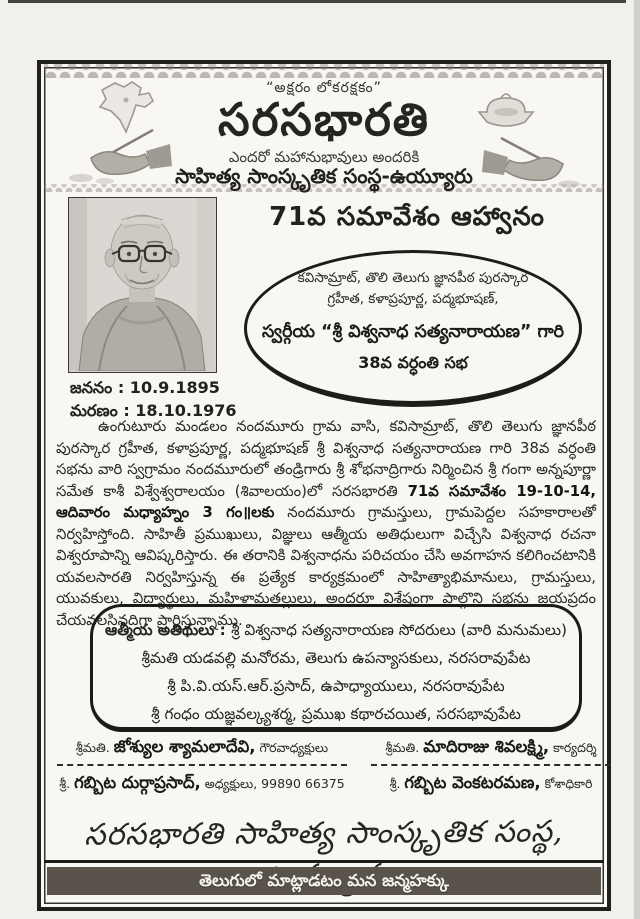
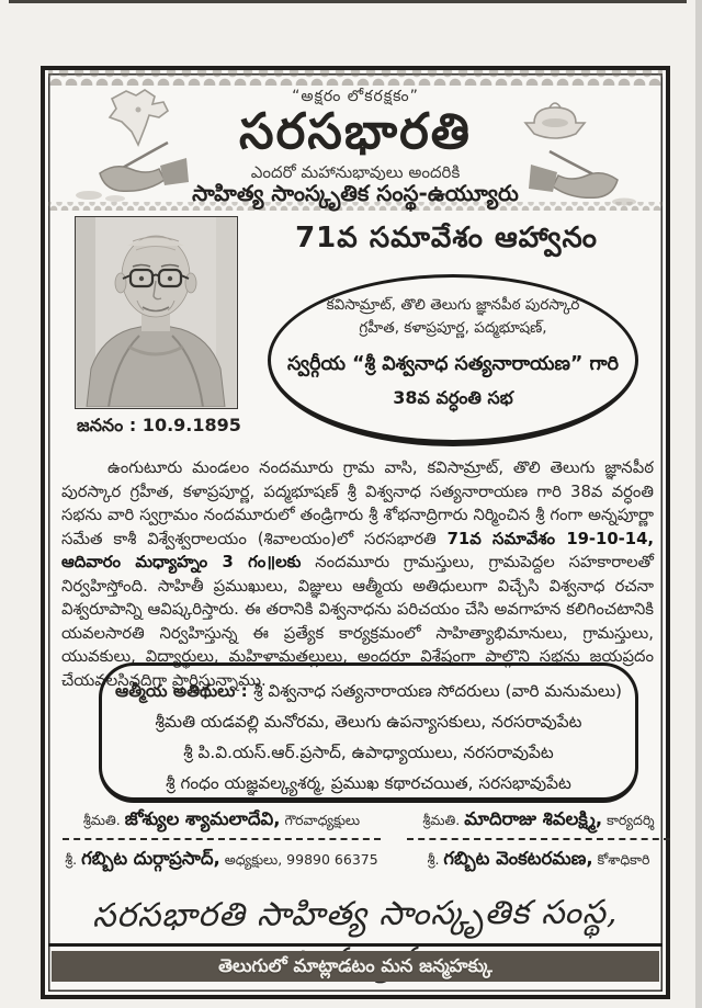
  “అక్షరం లోకరక్షకం”
  సరసభారతి
  ఎందరో మహానుభావులు అందరికి
  సాహిత్య సాంస్కృతిక సంస్థ-ఉయ్యూరు
  జననం : 10.9.1895
- మరణం : 18.10.1976
  71వ సమావేశం ఆహ్వానం
  కవిసామ్రాట్, తొలి తెలుగు జ్ఞానపీఠ పురస్కార
  గ్రహీత, కళాప్రపూర్ణ, పద్మభూషణ్,
  స్వర్గీయ “శ్రీ విశ్వనాధ సత్యనారాయణ” గారి
  38వ వర్ధంతి సభ
  ఉంగుటూరు మండలం నందమూరు గ్రామ వాసి, కవిసామ్రాట్, తొలి తెలుగు జ్ఞానపీఠ పురస్కార గ్రహీత, కళాప్రపూర్ణ, పద్మభూషణ్ శ్రీ విశ్వనాధ సత్యనారాయణ గారి 38వ వర్ధంతి సభను వారి స్వగ్రామం నందమూరులో తండ్రిగారు శ్రీ శోభనాద్రిగారు నిర్మించిన శ్రీ గంగా అన్నపూర్ణా సమేత కాశీ విశ్వేశ్వరాలయం (శివాలయం)లో సరసభారతి 71వ సమావేశం 19-10-14, ఆదివారం మధ్యాహ్నం 3 గం॥లకు నందమూరు గ్రామస్తులు, గ్రామపెద్దల సహకారాలతో నిర్వహిస్తోంది. సాహితీ ప్రముఖులు, విజ్ఞులు ఆత్మీయ అతిధులుగా విచ్చేసి విశ్వనాధ రచనా విశ్వరూపాన్ని ఆవిష్కరిస్తారు. ఈ తరానికి విశ్వనాధను పరిచయం చేసి అవగాహన కలిగించటానికి యవలసారతి నిర్వహిస్తున్న ఈ ప్రత్యేక కార్యక్రమంలో సాహిత్యాభిమానులు, గ్రామస్తులు, యువకులు, విద్యార్థులు, మహిళామతల్లులు, అందరూ విశేషంగా పాల్గొని సభను జయప్రదం చేయవలసినదిగా ప్రార్థిస్తున్నాము.
  ఆత్మీయ అతిథులు : శ్రీ విశ్వనాధ సత్యనారాయణ సోదరులు (వారి మనుమలు)
  శ్రీమతి యడవల్లి మనోరమ, తెలుగు ఉపన్యాసకులు, నరసరావుపేట
  శ్రీ పి.వి.యస్.ఆర్.ప్రసాద్, ఉపాధ్యాయులు, నరసరావుపేట
  శ్రీ గంధం యజ్ఞవల్క్యశర్మ, ప్రముఖ కథారచయిత, సరసభావుపేట
  శ్రీమతి. జోశ్యుల శ్యామలాదేవి, గౌరవాధ్యక్షులు
  శ్రీ. గబ్బిట దుర్గాప్రసాద్, అధ్యక్షులు, 99890 66375
  శ్రీమతి. మాదిరాజు శివలక్ష్మి, కార్యదర్శి
  శ్రీ. గబ్బిట వెంకటరమణ, కోశాధికారి
  సరసభారతి సాహిత్య సాంస్కృతిక సంస్థ,
  తెలుగులో మాట్లాడటం మన జన్మహక్కు
